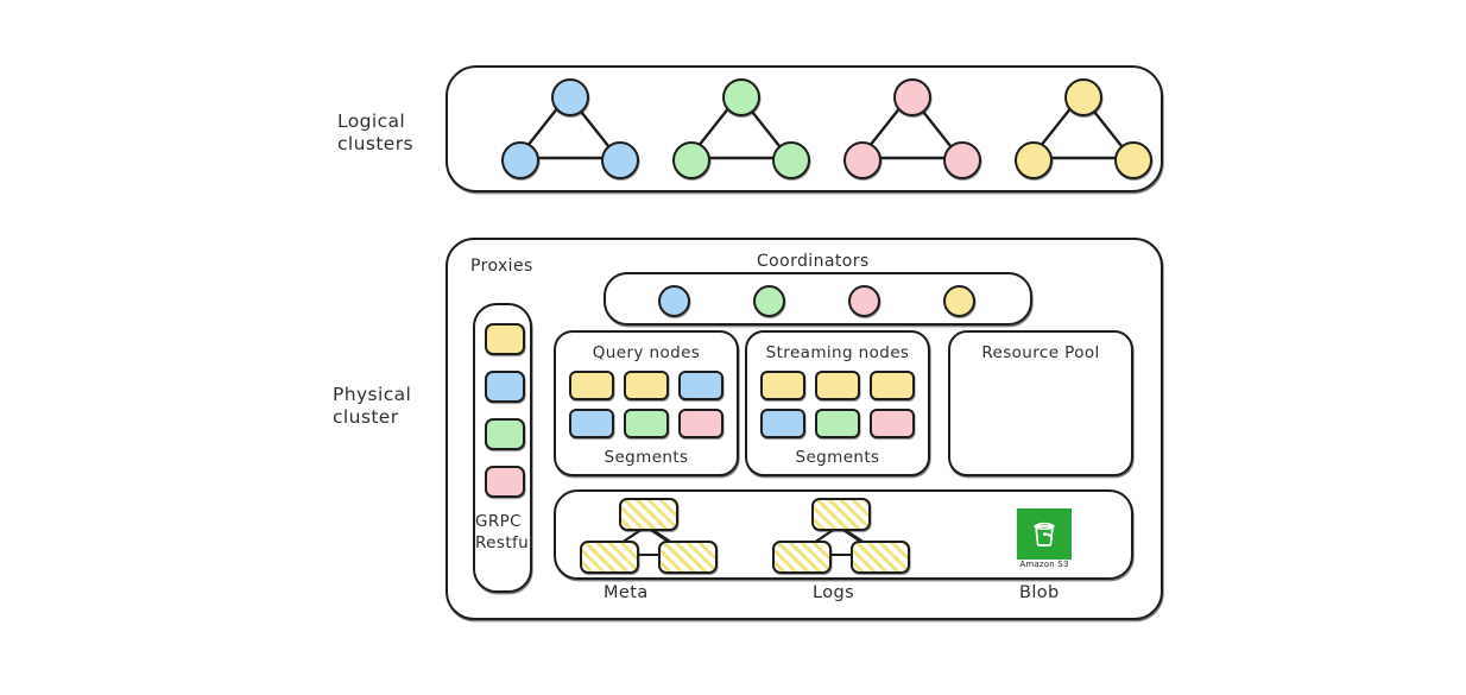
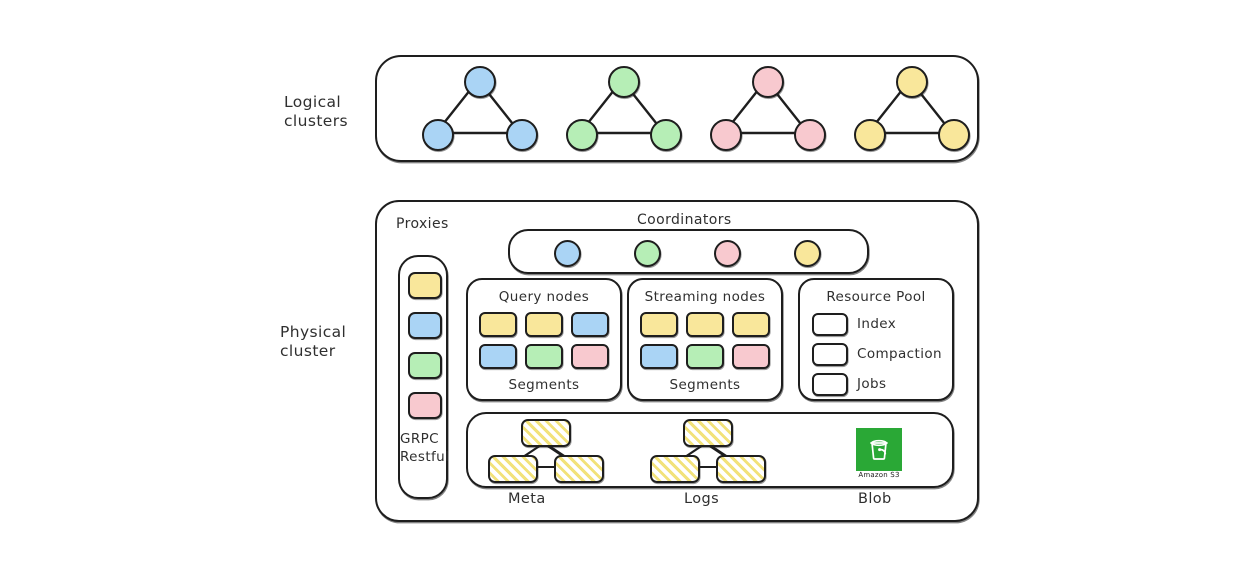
  Logical
  clusters
  Physical
  cluster
  Proxies
  GRPC
  Restful
  Coordinators
  Query nodes
  Segments
  Streaming nodes
  Segments
  Resource Pool
+ Index
+ Compaction
+ Jobs
  Meta
  Logs
  Blob
  Amazon S3
